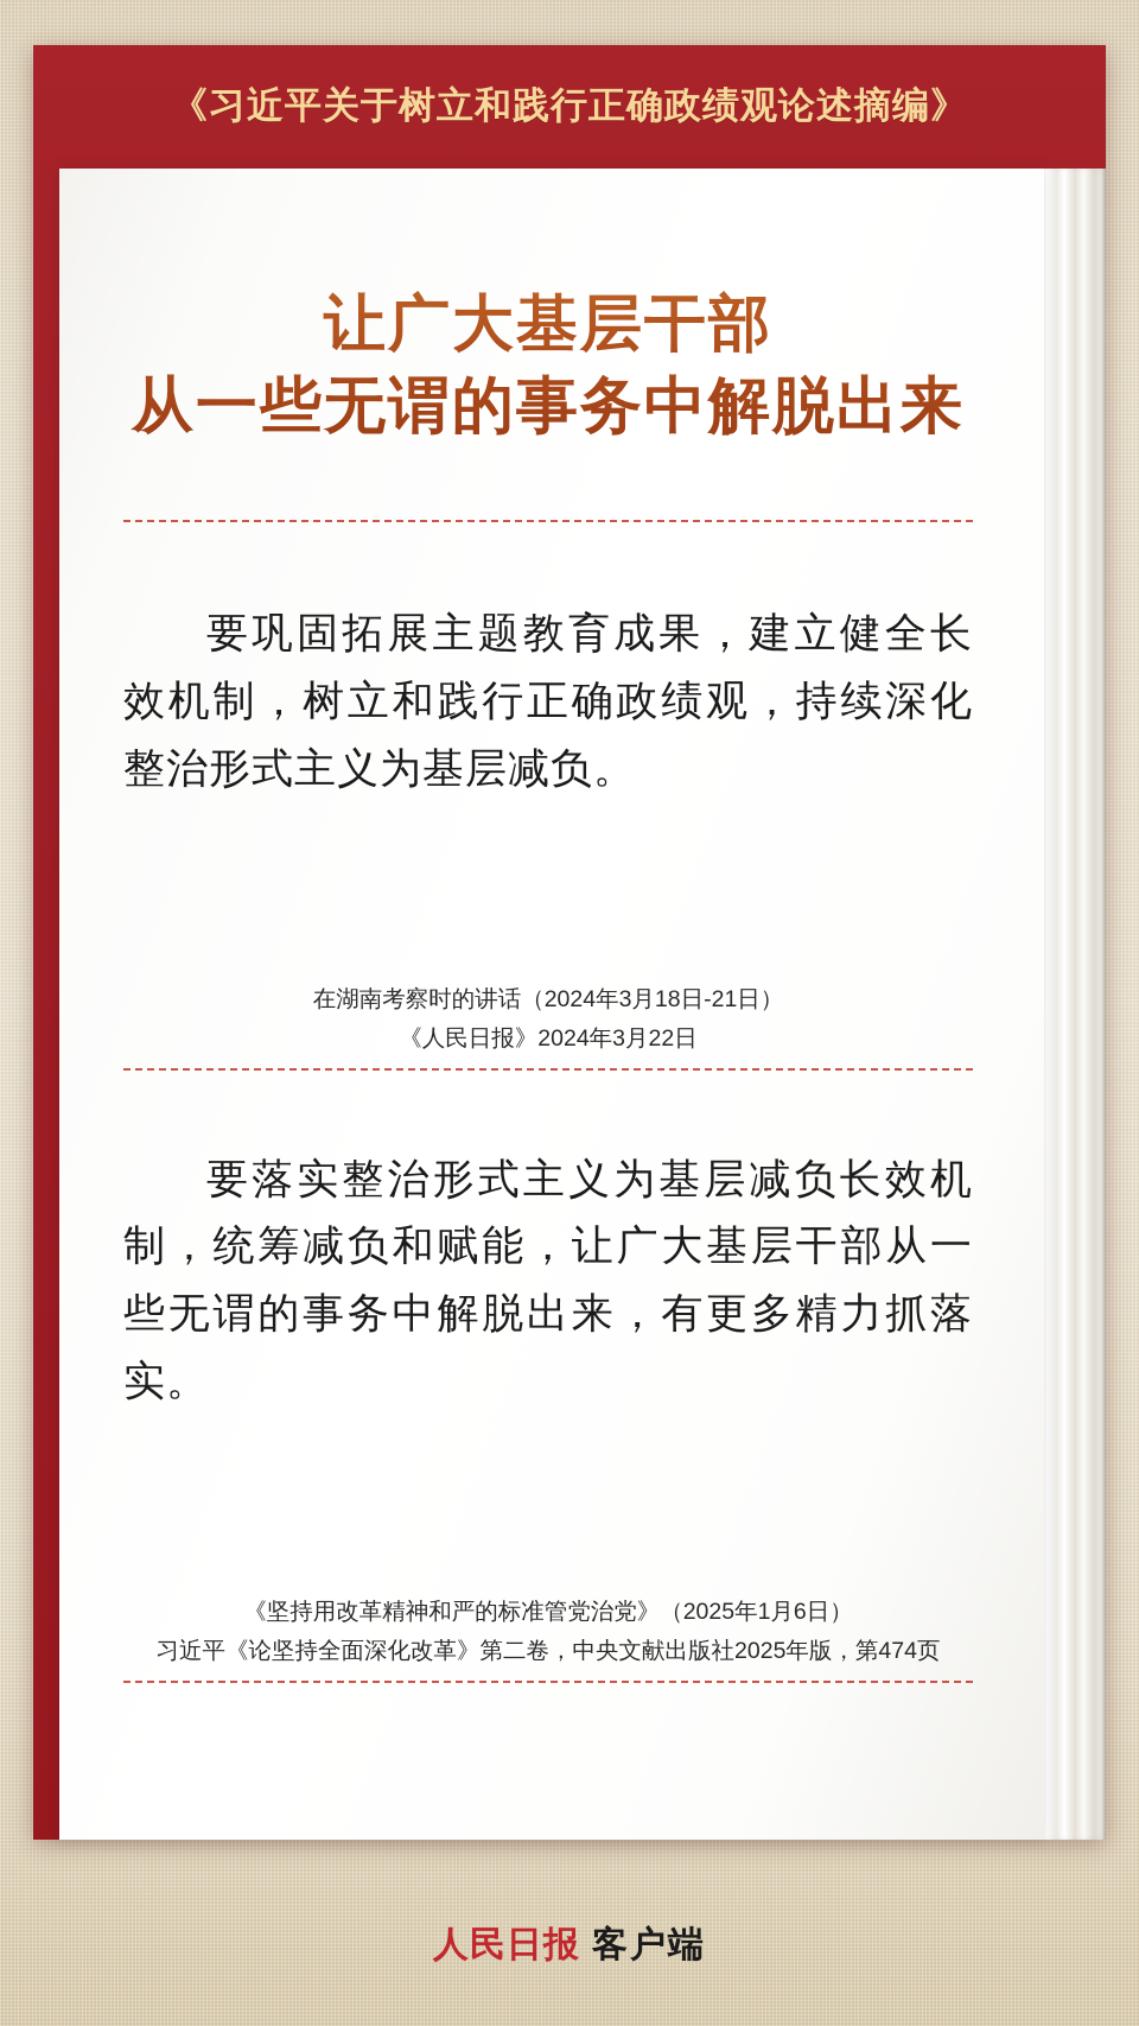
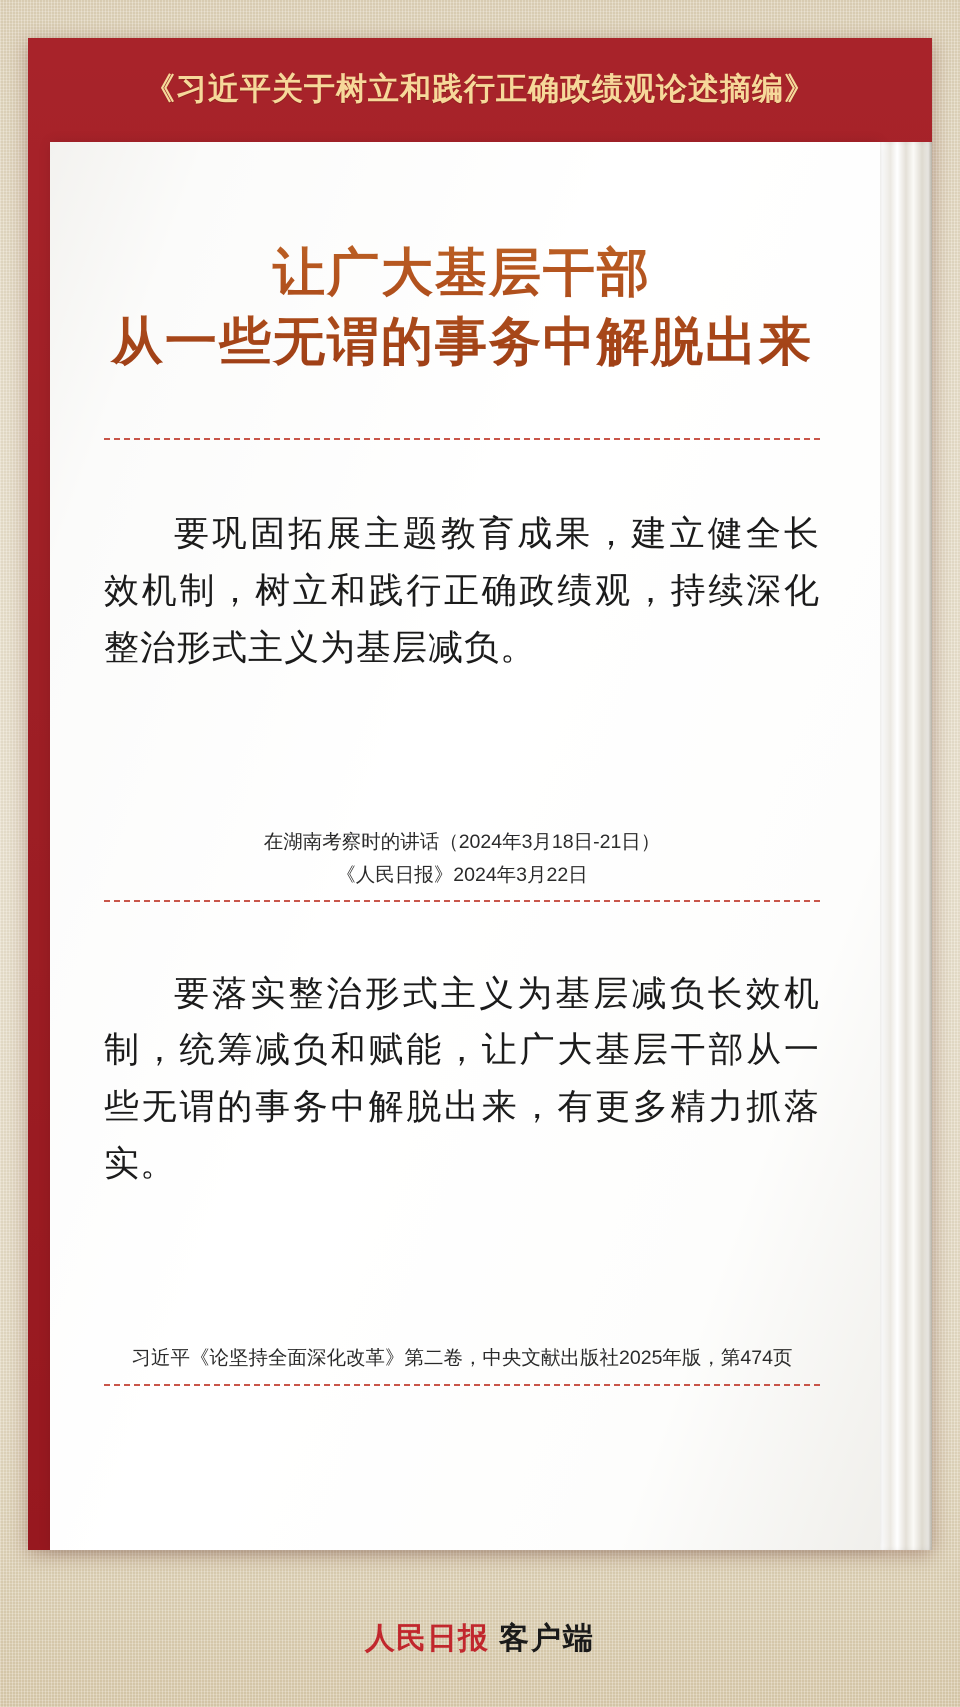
  《习近平关于树立和践行正确政绩观论述摘编》
  让广大基层干部
  从一些无谓的事务中解脱出来
  要巩固拓展主题教育成果，建立健全长效机制，树立和践行正确政绩观，持续深化整治形式主义为基层减负。
  在湖南考察时的讲话（2024年3月18日-21日）
  《人民日报》2024年3月22日
  要落实整治形式主义为基层减负长效机制，统筹减负和赋能，让广大基层干部从一些无谓的事务中解脱出来，有更多精力抓落实。
- 《坚持用改革精神和严的标准管党治党》（2025年1月6日）
  习近平《论坚持全面深化改革》第二卷，中央文献出版社2025年版，第474页
  人民日报
  客户端
